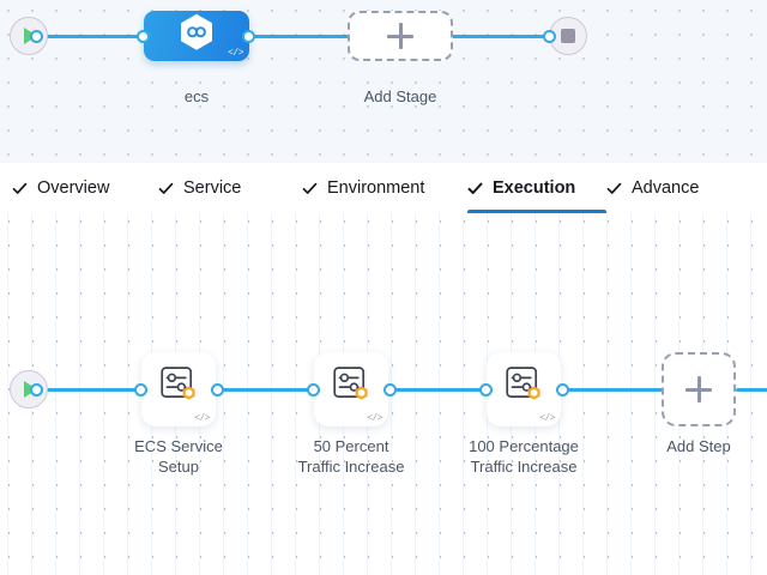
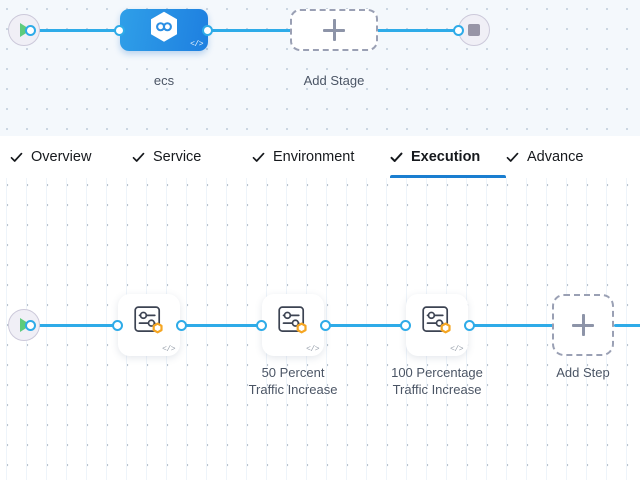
  </>
  ecs
  Add Stage
  Overview
  Service
  Environment
  Execution
  Advance
  </>
- ECS Service
- Setup
  </>
  50 Percent
  Traffic Increase
  </>
  100 Percentage
  Traffic Increase
  Add Step
